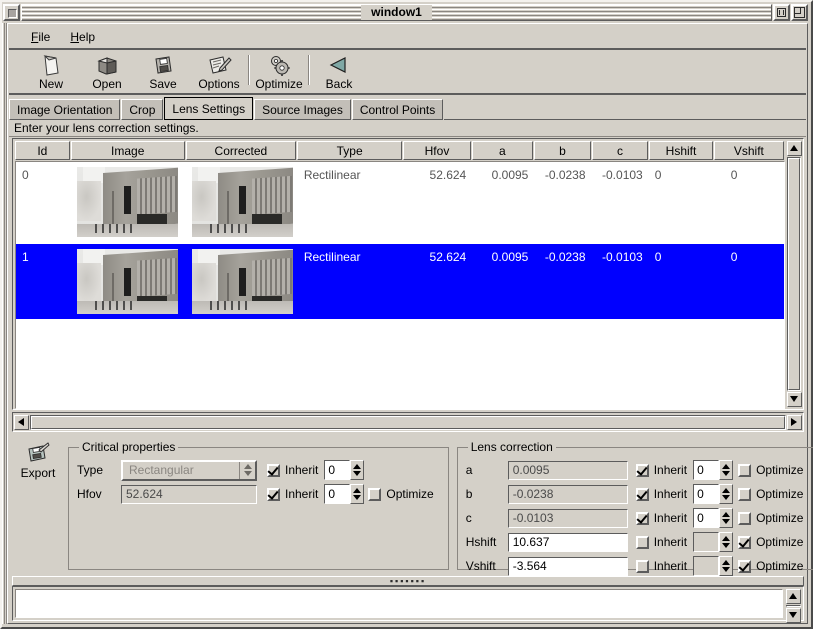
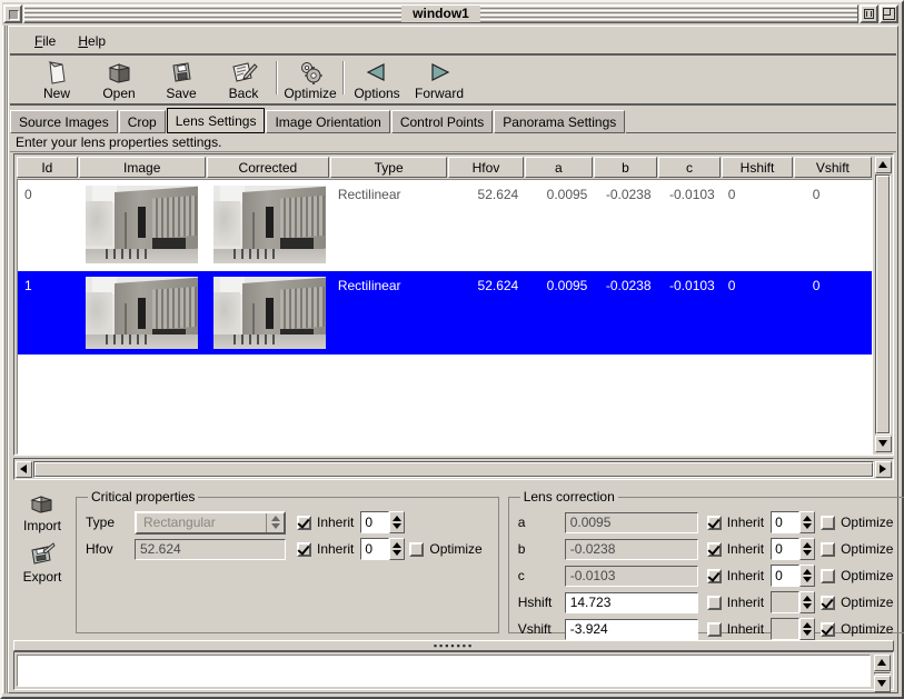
  window1
  File
  Help
  New
  Open
  Save
- Options
+ Back
  Optimize
- Back
+ Options
+ Forward
- Image Orientation
+ Source Images
  Crop
  Lens Settings
- Source Images
+ Image Orientation
  Control Points
+ Panorama Settings
- Enter your lens correction settings.
+ Enter your lens properties settings.
  Id
  Image
  Corrected
  Type
  Hfov
  a
  b
  c
  Hshift
  Vshift
  0
  Rectilinear
  52.624
  0.0095
  -0.0238
  -0.0103
  0
  0
  1
  Rectilinear
  52.624
  0.0095
  -0.0238
  -0.0103
  0
  0
+ Import
  Export
  Critical properties
  Type
  Rectangular
  Inherit
  0
  Hfov
  52.624
  Inherit
  0
  Optimize
  Lens correction
  a
  0.0095
  Inherit
  0
  Optimize
  b
  -0.0238
  Inherit
  0
  Optimize
  c
  -0.0103
  Inherit
  0
  Optimize
  Hshift
- 10.637
+ 14.723
  Inherit
  Optimize
  Vshift
- -3.564
+ -3.924
  Inherit
  Optimize
  ▪▪▪▪▪▪▪
